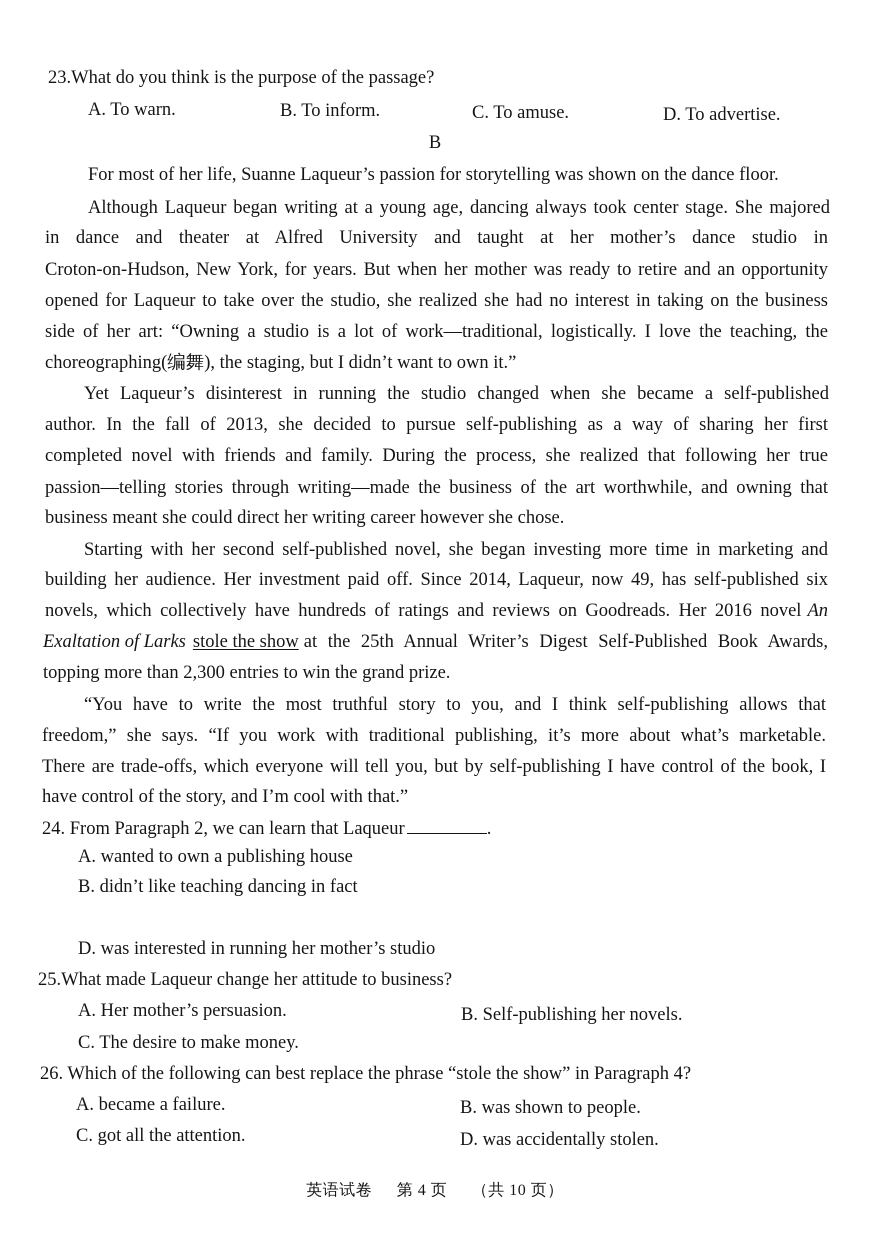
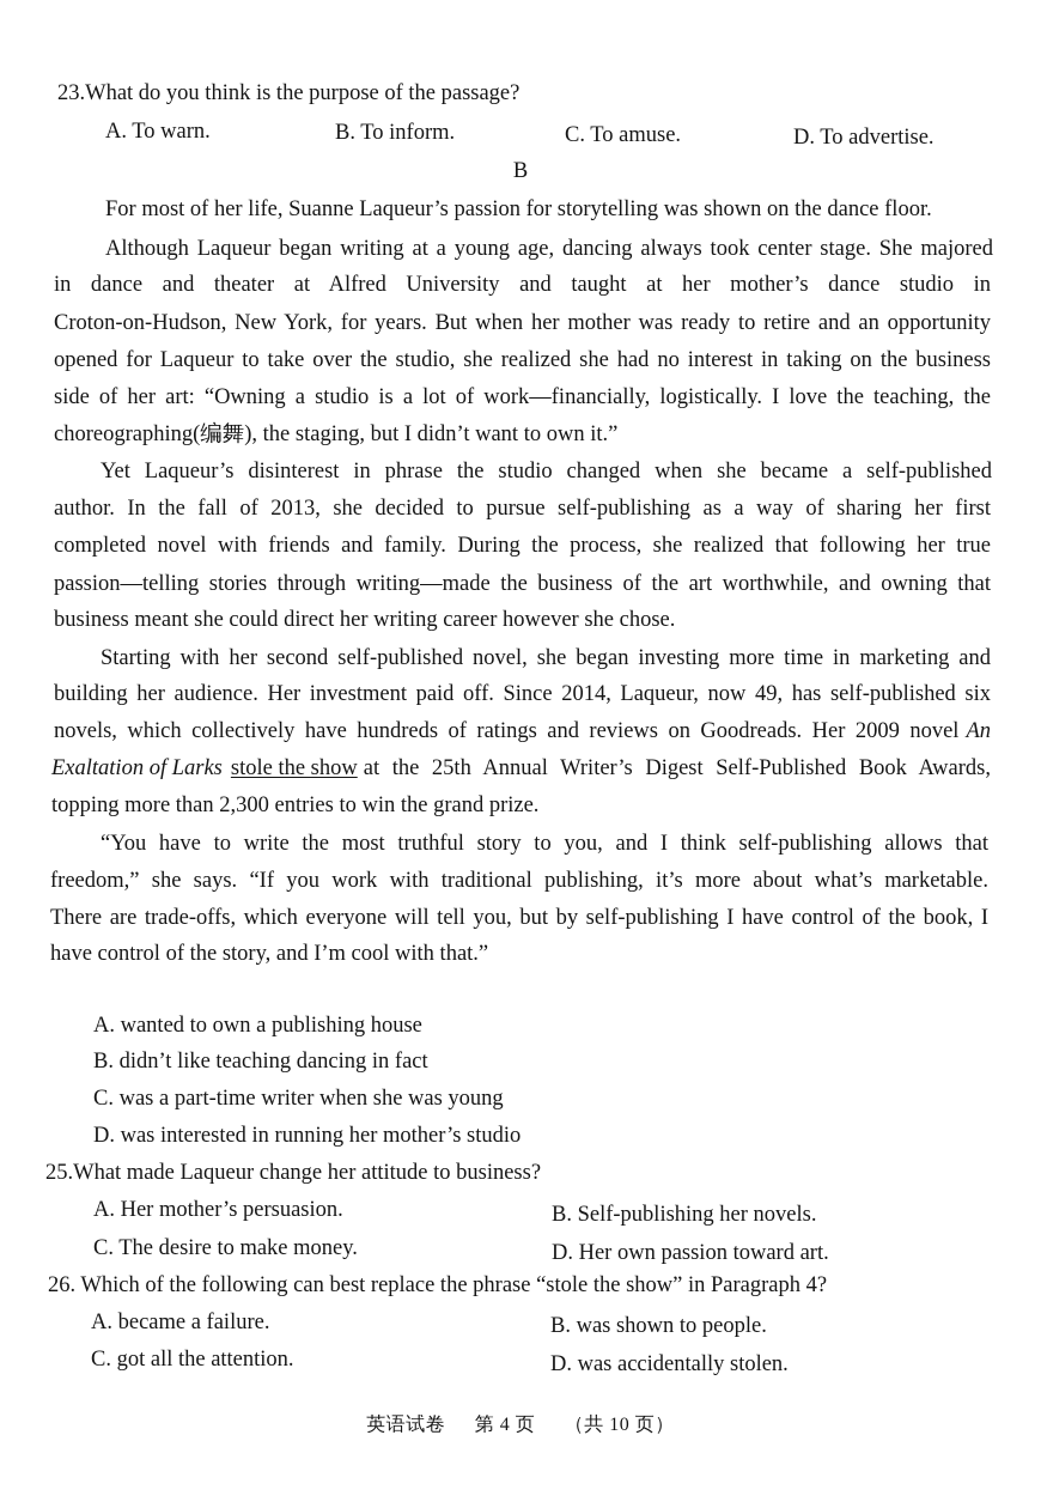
  23.What do you think is the purpose of the passage?
  A. To warn.
  B. To inform.
  C. To amuse.
  D. To advertise.
  B
  For most of her life, Suanne Laqueur’s passion for storytelling was shown on the dance floor.
  Although Laqueur began writing at a young age, dancing always took center stage. She majored
  in dance and theater at Alfred University and taught at her mother’s dance studio in
  Croton-on-Hudson, New York, for years. But when her mother was ready to retire and an opportunity
  opened for Laqueur to take over the studio, she realized she had no interest in taking on the business
- side of her art: “Owning a studio is a lot of work—traditional, logistically. I love the teaching, the
+ side of her art: “Owning a studio is a lot of work—financially, logistically. I love the teaching, the
  choreographing(编舞), the staging, but I didn’t want to own it.”
- Yet Laqueur’s disinterest in running the studio changed when she became a self-published
+ Yet Laqueur’s disinterest in phrase the studio changed when she became a self-published
  author. In the fall of 2013, she decided to pursue self-publishing as a way of sharing her first
  completed novel with friends and family. During the process, she realized that following her true
  passion—telling stories through writing—made the business of the art worthwhile, and owning that
  business meant she could direct her writing career however she chose.
  Starting with her second self-published novel, she began investing more time in marketing and
  building her audience. Her investment paid off. Since 2014, Laqueur, now 49, has self-published six
- novels, which collectively have hundreds of ratings and reviews on Goodreads. Her 2016 novel
+ novels, which collectively have hundreds of ratings and reviews on Goodreads. Her 2009 novel
  An
  Exaltation of Larks
  stole the show
  at the 25th Annual Writer’s Digest Self-Published Book Awards,
  topping more than 2,300 entries to win the grand prize.
  “You have to write the most truthful story to you, and I think self-publishing allows that
  freedom,” she says. “If you work with traditional publishing, it’s more about what’s marketable.
  There are trade-offs, which everyone will tell you, but by self-publishing I have control of the book, I
  have control of the story, and I’m cool with that.”
- 24. From Paragraph 2, we can learn that Laqueur .
  A. wanted to own a publishing house
  B. didn’t like teaching dancing in fact
+ C. was a part-time writer when she was young
  D. was interested in running her mother’s studio
  25.What made Laqueur change her attitude to business?
  A. Her mother’s persuasion.
  B. Self-publishing her novels.
  C. The desire to make money.
+ D. Her own passion toward art.
  26. Which of the following can best replace the phrase “stole the show” in Paragraph 4?
  A. became a failure.
  B. was shown to people.
  C. got all the attention.
  D. was accidentally stolen.
  英语试卷 第 4 页 （共 10 页）
